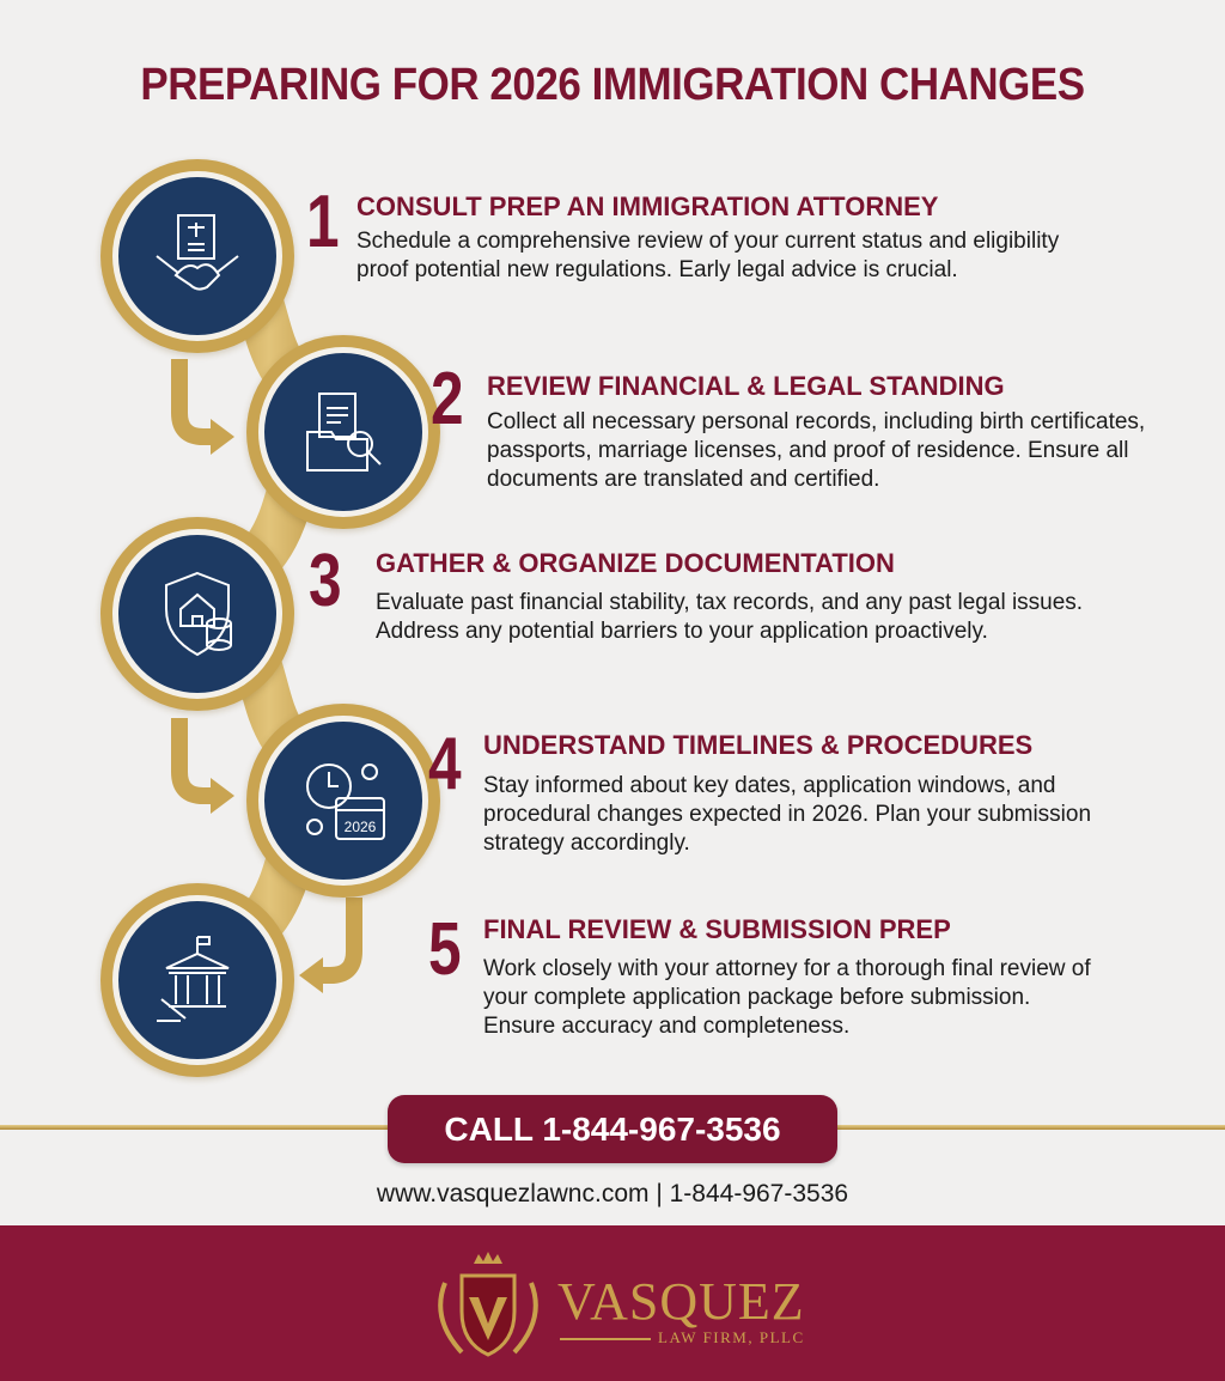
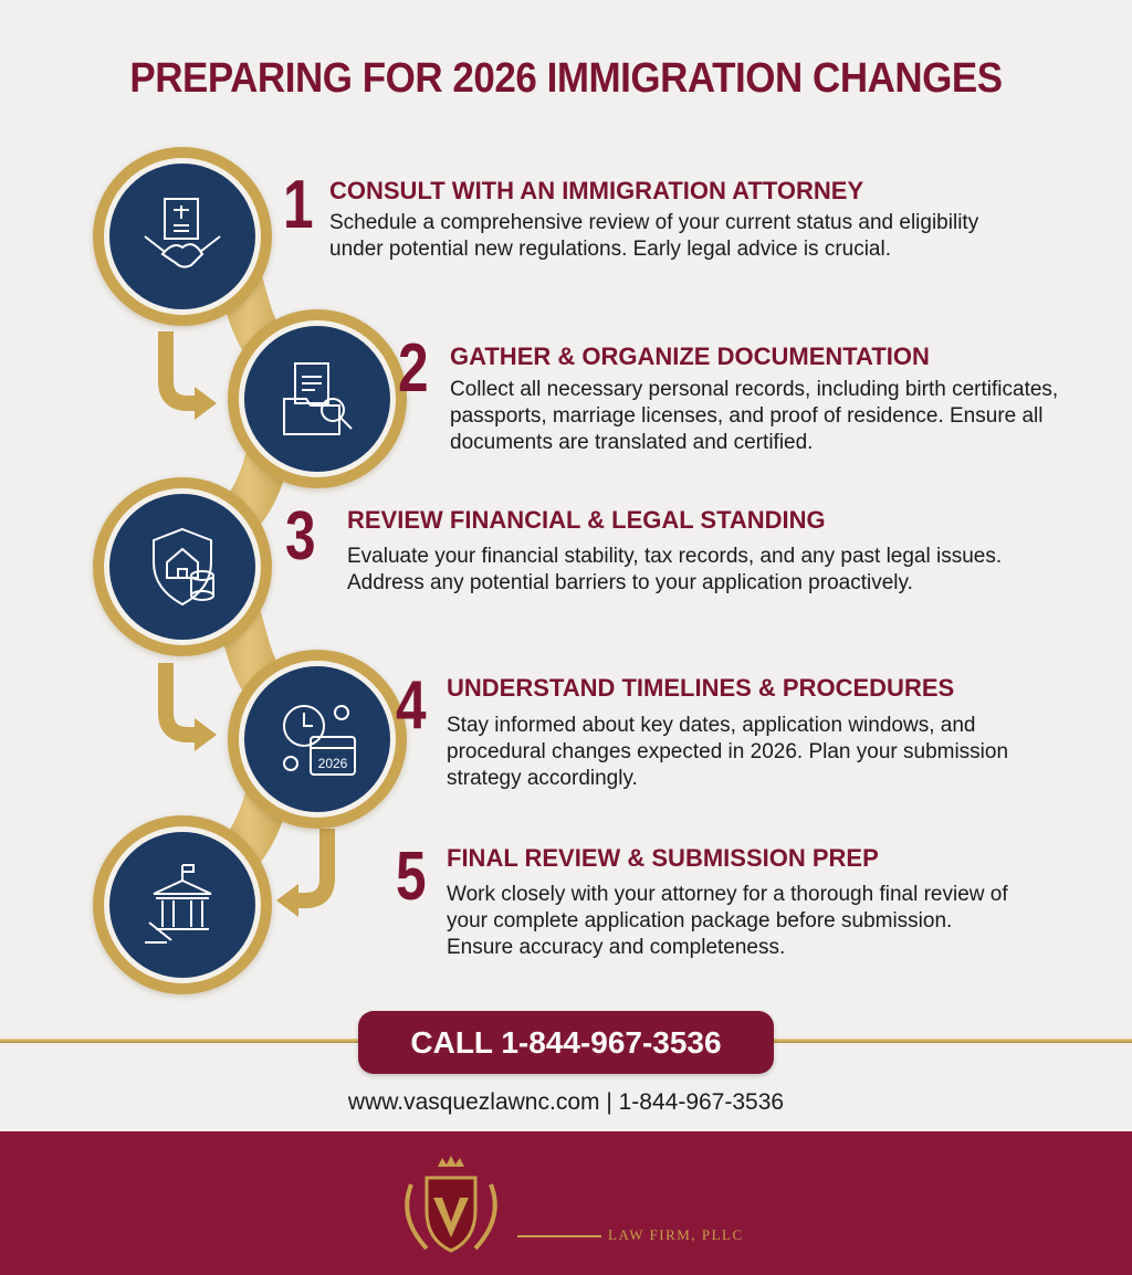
  PREPARING FOR 2026 IMMIGRATION CHANGES
  2026
  1
- CONSULT PREP AN IMMIGRATION ATTORNEY
+ CONSULT WITH AN IMMIGRATION ATTORNEY
- Schedule a comprehensive review of your current status and eligibility proof potential new regulations. Early legal advice is crucial.
+ Schedule a comprehensive review of your current status and eligibility under potential new regulations. Early legal advice is crucial.
  2
- REVIEW FINANCIAL & LEGAL STANDING
+ GATHER & ORGANIZE DOCUMENTATION
  Collect all necessary personal records, including birth certificates, passports, marriage licenses, and proof of residence. Ensure all documents are translated and certified.
  3
- GATHER & ORGANIZE DOCUMENTATION
+ REVIEW FINANCIAL & LEGAL STANDING
- Evaluate past financial stability, tax records, and any past legal issues. Address any potential barriers to your application proactively.
+ Evaluate your financial stability, tax records, and any past legal issues. Address any potential barriers to your application proactively.
  4
  UNDERSTAND TIMELINES & PROCEDURES
  Stay informed about key dates, application windows, and procedural changes expected in 2026. Plan your submission strategy accordingly.
  5
  FINAL REVIEW & SUBMISSION PREP
  Work closely with your attorney for a thorough final review of your complete application package before submission. Ensure accuracy and completeness.
  CALL 1-844-967-3536
  www.vasquezlawnc.com | 1-844-967-3536
- VASQUEZ
  LAW FIRM, PLLC
